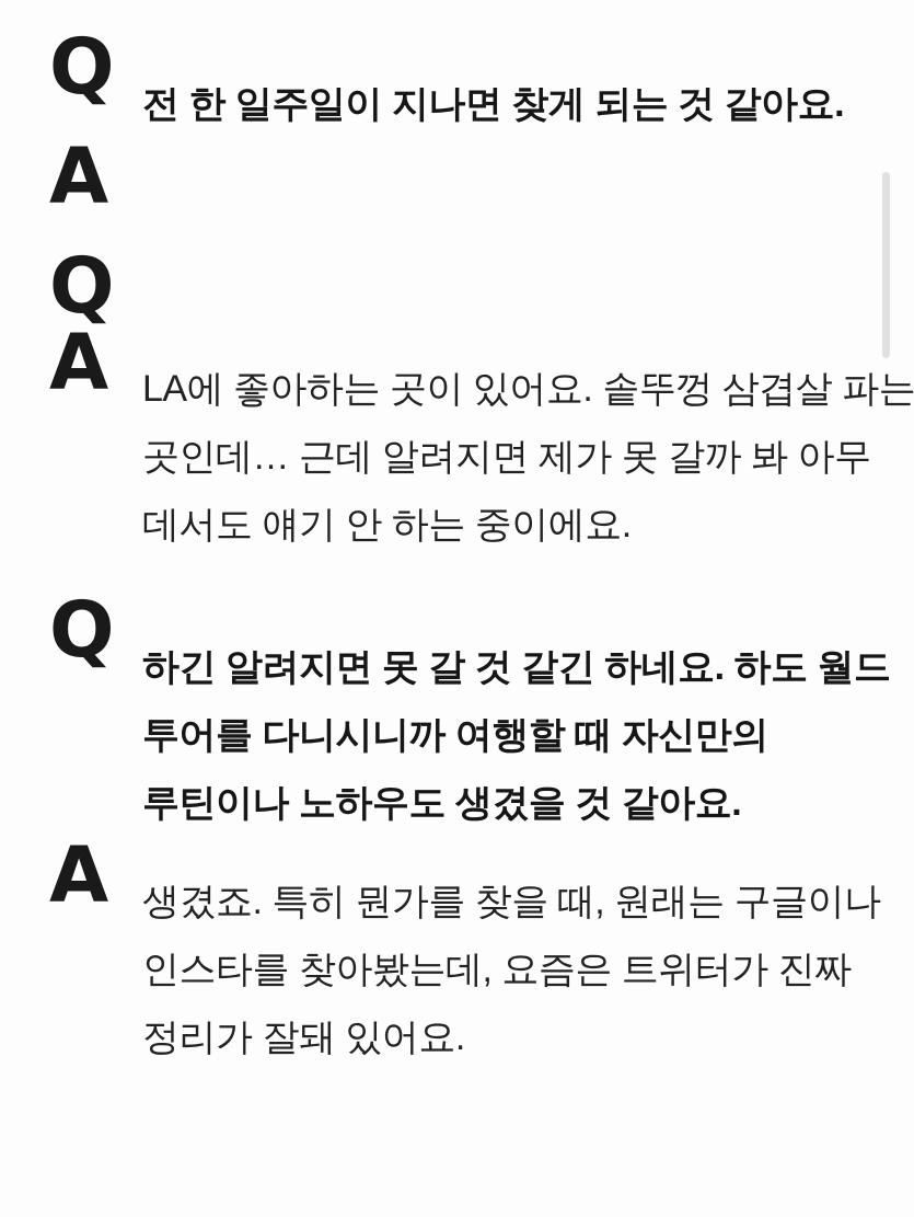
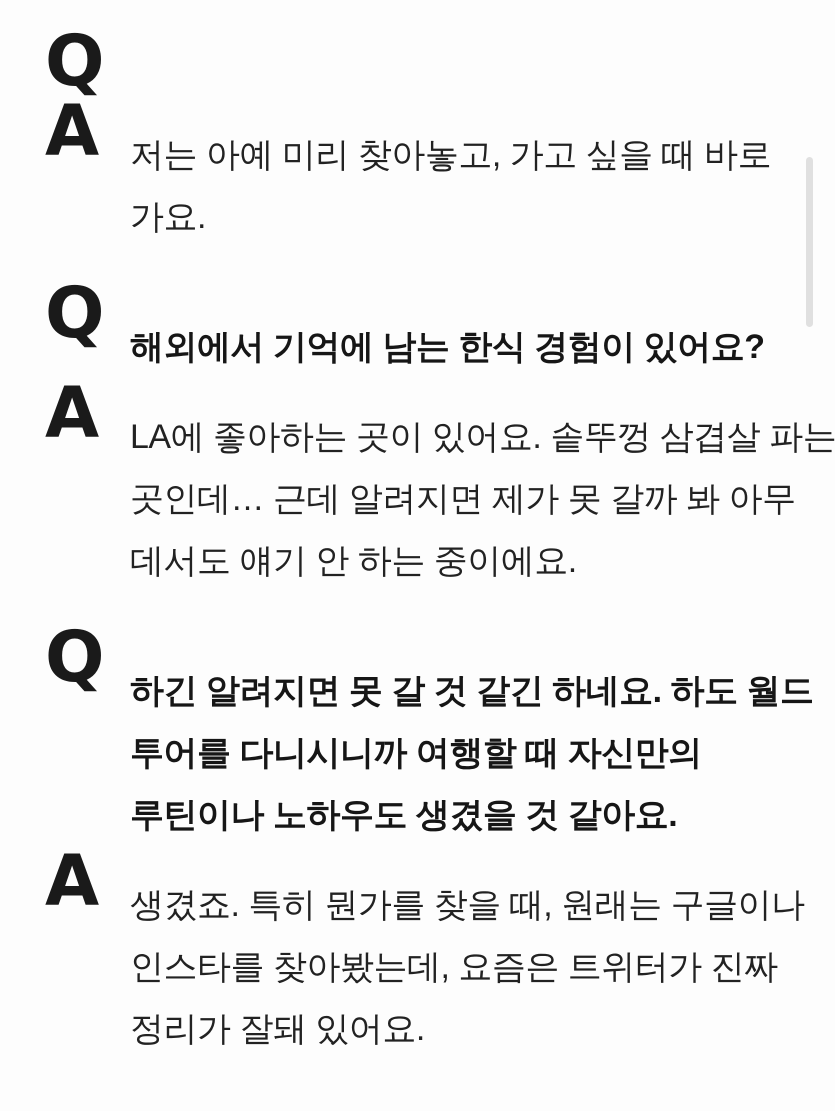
  Q
- 전 한 일주일이 지나면 찾게 되는 것 같아요.
  A
+ 저는 아예 미리 찾아놓고, 가고 싶을 때 바로
+ 가요.
  Q
+ 해외에서 기억에 남는 한식 경험이 있어요?
  A
  LA에 좋아하는 곳이 있어요. 솥뚜껑 삼겹살 파는
  곳인데… 근데 알려지면 제가 못 갈까 봐 아무
  데서도 얘기 안 하는 중이에요.
  Q
  하긴 알려지면 못 갈 것 같긴 하네요. 하도 월드
  투어를 다니시니까 여행할 때 자신만의
  루틴이나 노하우도 생겼을 것 같아요.
  A
  생겼죠. 특히 뭔가를 찾을 때, 원래는 구글이나
  인스타를 찾아봤는데, 요즘은 트위터가 진짜
  정리가 잘돼 있어요.
